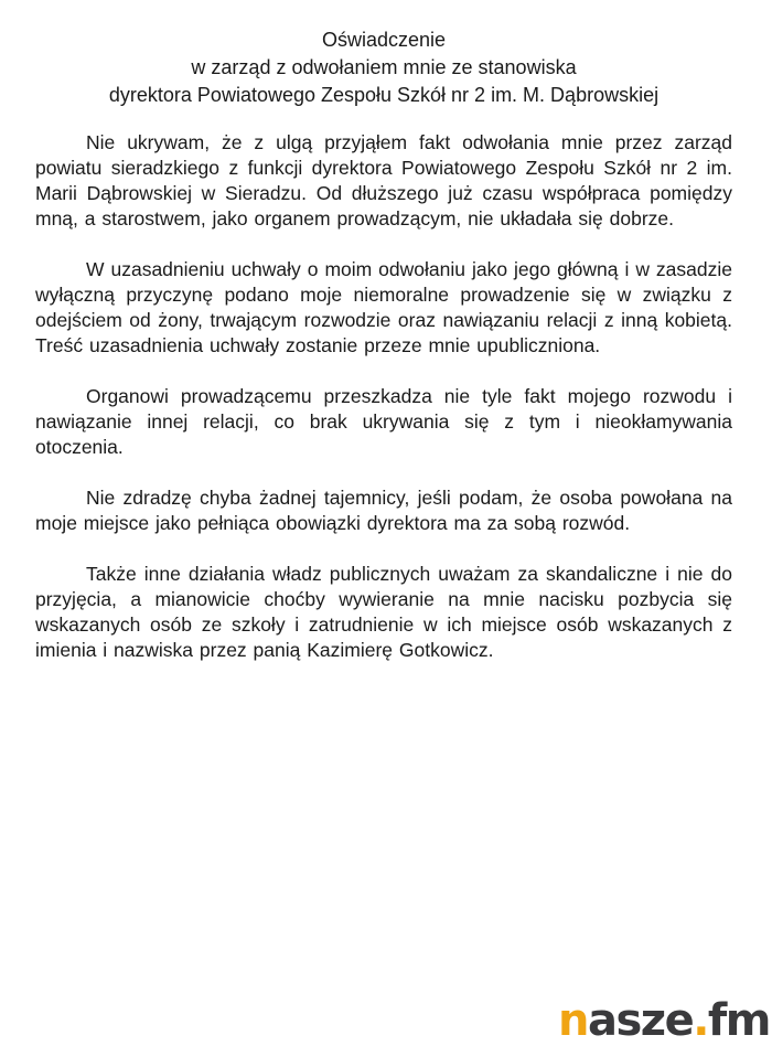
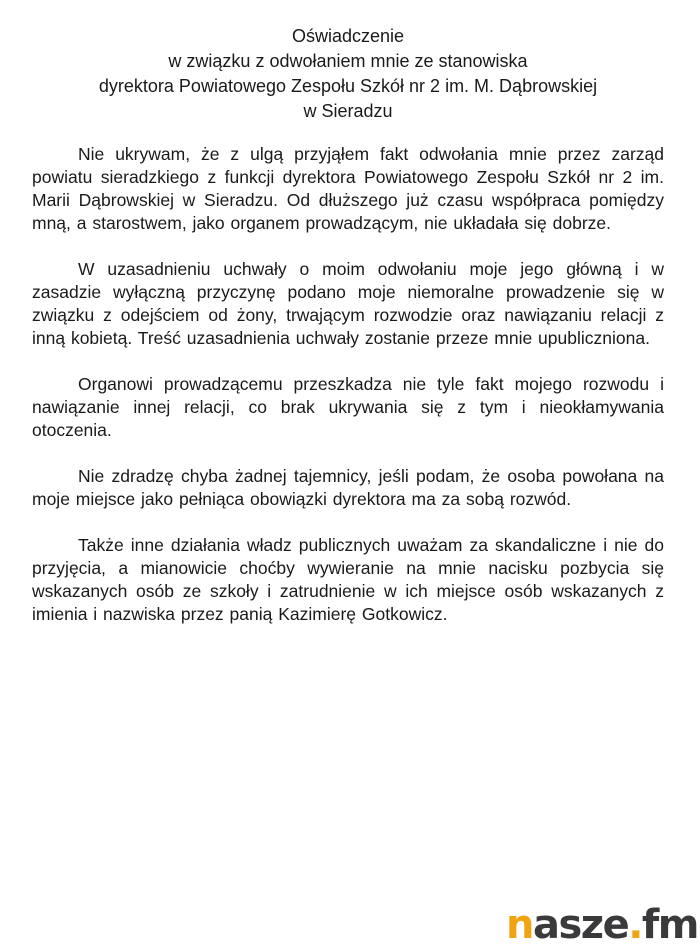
  Oświadczenie
- w zarząd z odwołaniem mnie ze stanowiska
+ w związku z odwołaniem mnie ze stanowiska
  dyrektora Powiatowego Zespołu Szkół nr 2 im. M. Dąbrowskiej
+ w Sieradzu
  Nie ukrywam, że z ulgą przyjąłem fakt odwołania mnie przez zarząd powiatu sieradzkiego z funkcji dyrektora Powiatowego Zespołu Szkół nr 2 im. Marii Dąbrowskiej w Sieradzu. Od dłuższego już czasu współpraca pomiędzy mną, a starostwem, jako organem prowadzącym, nie układała się dobrze.
- W uzasadnieniu uchwały o moim odwołaniu jako jego główną i w zasadzie wyłączną przyczynę podano moje niemoralne prowadzenie się w związku z odejściem od żony, trwającym rozwodzie oraz nawiązaniu relacji z inną kobietą. Treść uzasadnienia uchwały zostanie przeze mnie upubliczniona.
+ W uzasadnieniu uchwały o moim odwołaniu moje jego główną i w zasadzie wyłączną przyczynę podano moje niemoralne prowadzenie się w związku z odejściem od żony, trwającym rozwodzie oraz nawiązaniu relacji z inną kobietą. Treść uzasadnienia uchwały zostanie przeze mnie upubliczniona.
  Organowi prowadzącemu przeszkadza nie tyle fakt mojego rozwodu i nawiązanie innej relacji, co brak ukrywania się z tym i nieokłamywania otoczenia.
  Nie zdradzę chyba żadnej tajemnicy, jeśli podam, że osoba powołana na moje miejsce jako pełniąca obowiązki dyrektora ma za sobą rozwód.
  Także inne działania władz publicznych uważam za skandaliczne i nie do przyjęcia, a mianowicie choćby wywieranie na mnie nacisku pozbycia się wskazanych osób ze szkoły i zatrudnienie w ich miejsce osób wskazanych z imienia i nazwiska przez panią Kazimierę Gotkowicz.
  nasze.fm
